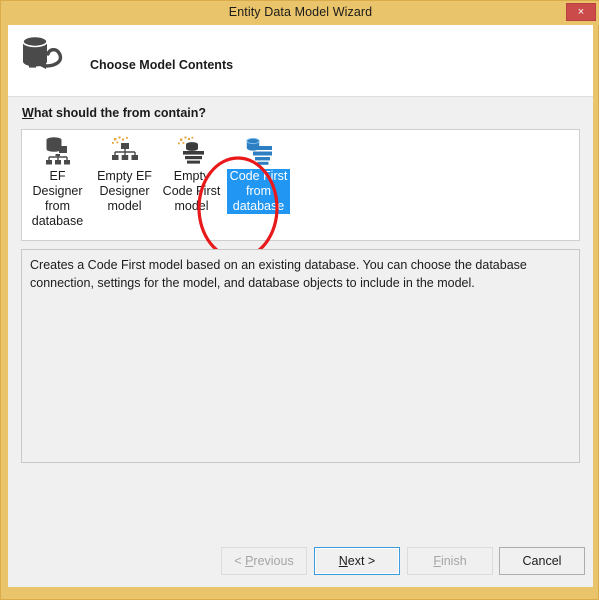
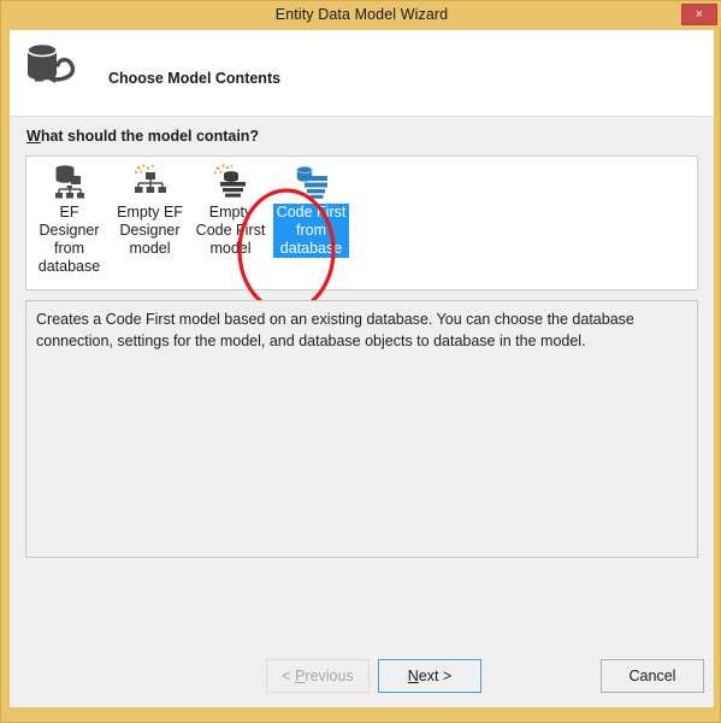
  Entity Data Model Wizard
  ×
  Choose Model Contents
- What should the from contain?
+ What should the model contain?
  EF Designer from database
  Empty EF Designer model
  Empty Codeirst model
  Codeirst from database
- Creates a Code First model based on an existing database. You can choose the database connection, settings for the model, and database objects to include in the model.
+ Creates a Code First model based on an existing database. You can choose the database connection, settings for the model, and database objects to database in the model.
  < Previous
  Next >
- Finish
  Cancel
